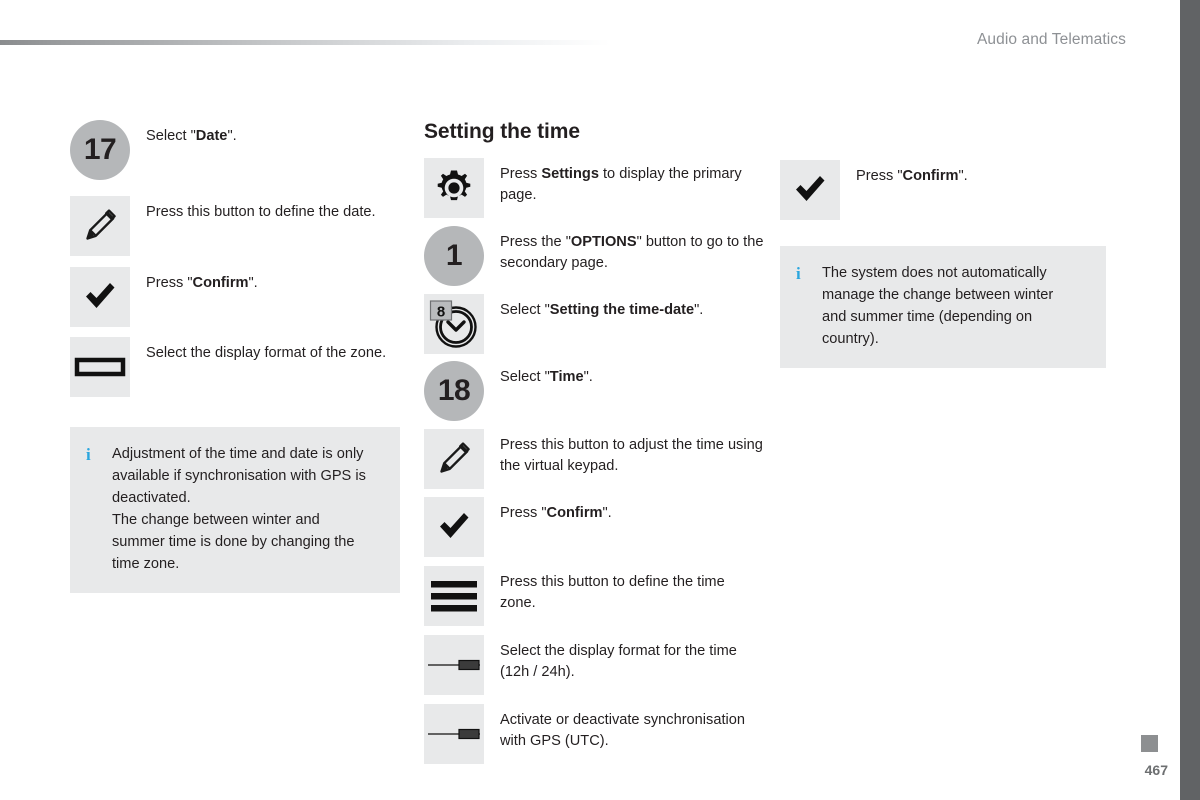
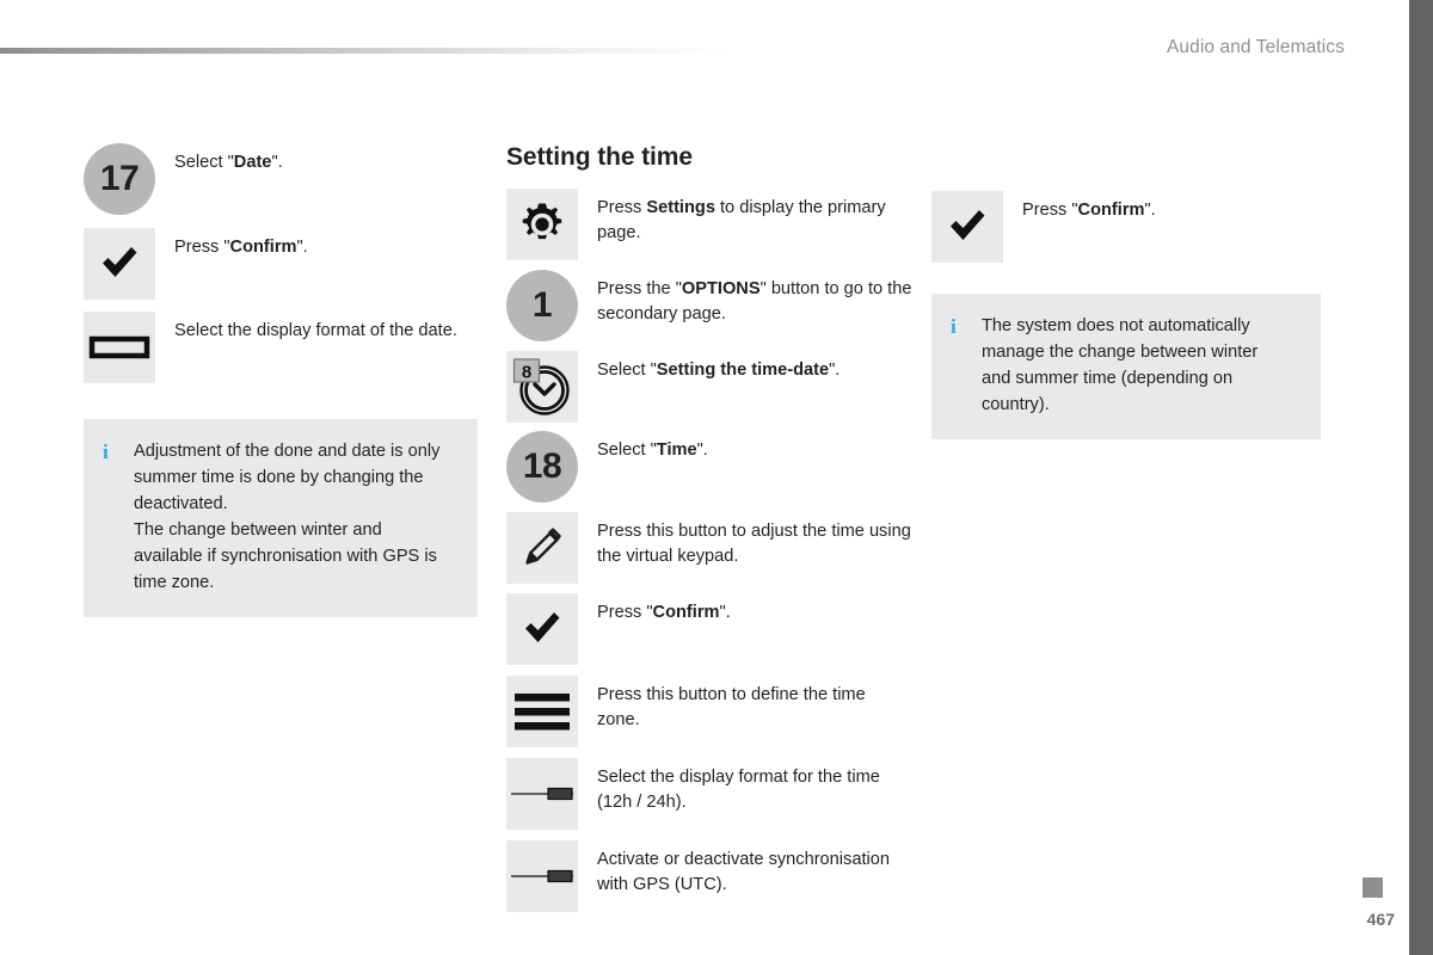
  Audio and Telematics
  17
  Select "Date".
- Press this button to define the date.
  Press "Confirm".
- Select the display format of the zone.
+ Select the display format of the date.
  i
- Adjustment of the time and date is only
+ Adjustment of the done and date is only
- available if synchronisation with GPS is
+ summer time is done by changing the
  deactivated.
  The change between winter and
- summer time is done by changing the
+ available if synchronisation with GPS is
  time zone.
  Setting the time
  Press Settings to display the primary page.
  1
  Press the "OPTIONS" button to go to the secondary page.
  8
  Select "Setting the time-date".
  18
  Select "Time".
  Press this button to adjust the time using the virtual keypad.
  Press "Confirm".
  Press this button to define the time zone.
  Select the display format for the time (12h / 24h).
  Activate or deactivate synchronisation with GPS (UTC).
  Press "Confirm".
  i
  The system does not automatically
  manage the change between winter
  and summer time (depending on
  country).
  467
